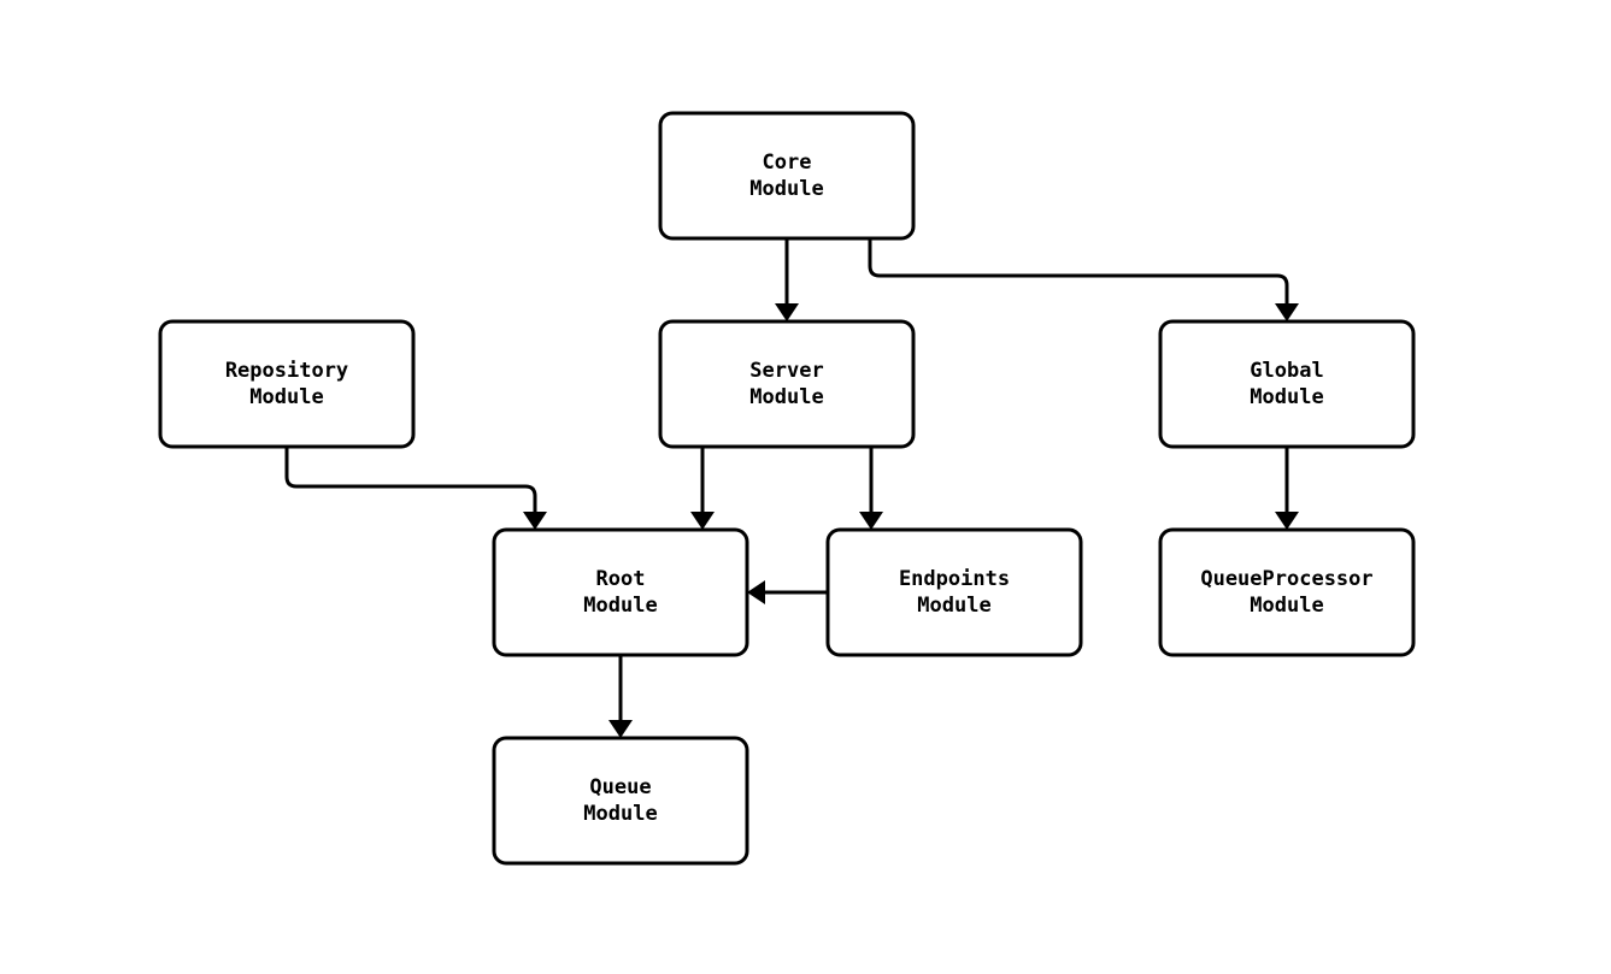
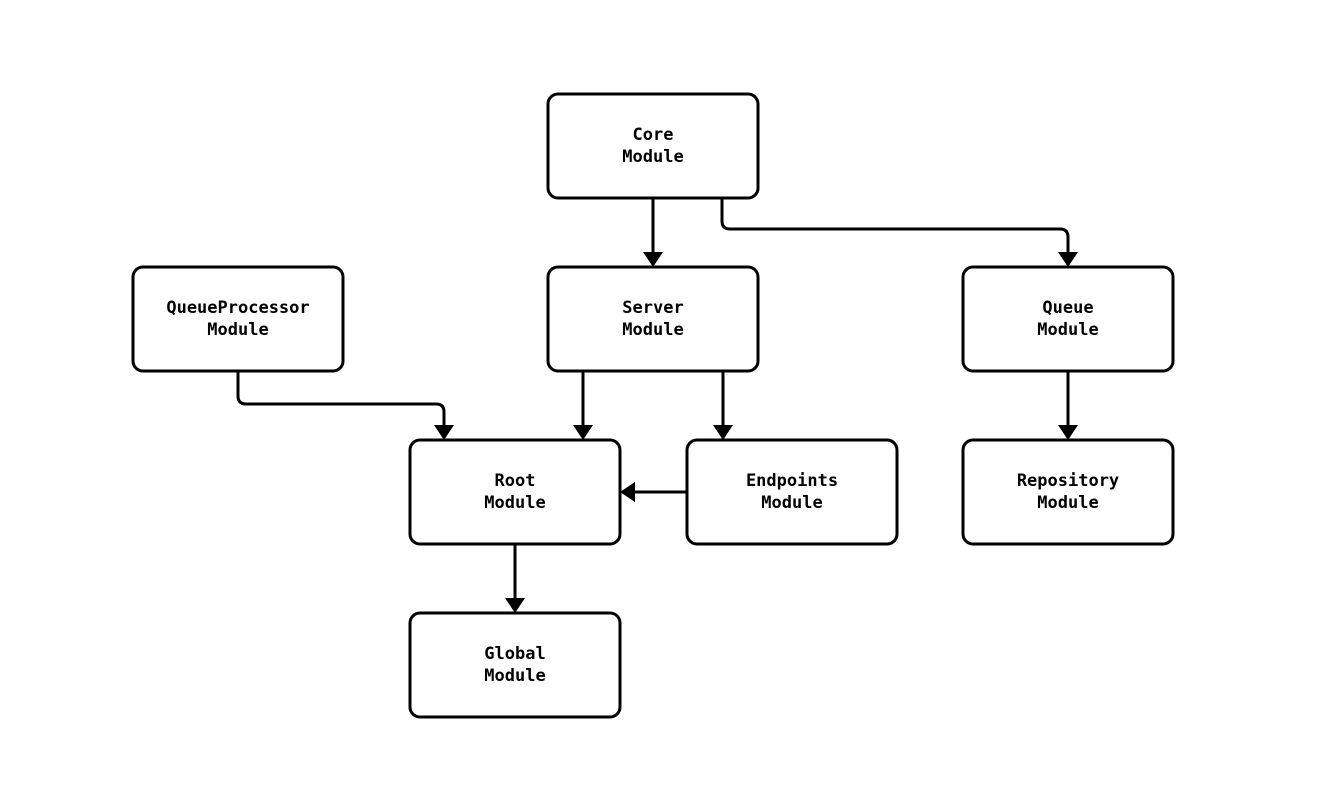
  Core
  Module
- Repository
+ QueueProcessor
  Module
  Server
  Module
- Global
+ Queue
  Module
  Root
  Module
  Endpoints
  Module
- QueueProcessor
+ Repository
  Module
- Queue
+ Global
  Module
